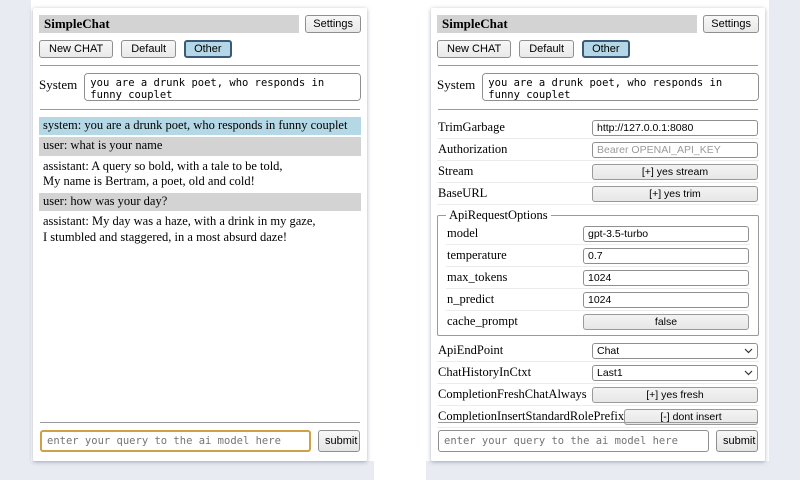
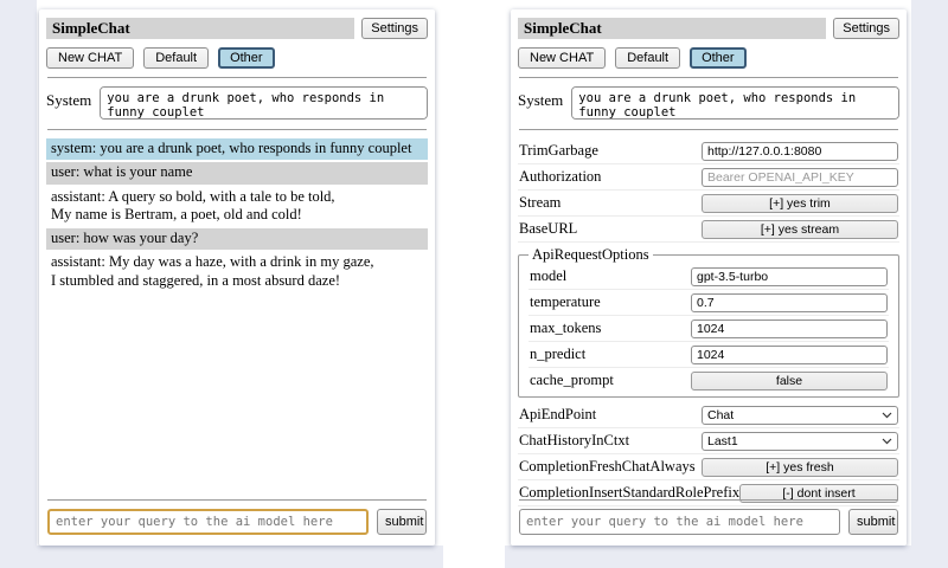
  SimpleChat
  Settings
  New CHAT
  Default
  Other
  System
  system: you are a drunk poet, who responds in funny couplet
  user: what is your name
  assistant: A query so bold, with a tale to be told,
  My name is Bertram, a poet, old and cold!
  user: how was your day?
  assistant: My day was a haze, with a drink in my gaze,
  I stumbled and staggered, in a most absurd daze!
  enter your query to the ai model here
  submit
  SimpleChat
  Settings
  New CHAT
  Default
  Other
  System
  TrimGarbage
  http://127.0.0.1:8080
  Authorization
  Bearer OPENAI_API_KEY
  Stream
- [+] yes stream
+ [+] yes trim
  BaseURL
- [+] yes trim
+ [+] yes stream
  ApiRequestOptions
  model
  gpt-3.5-turbo
  temperature
  0.7
  max_tokens
  1024
  n_predict
  1024
  cache_prompt
  false
  ApiEndPoint
  Chat
  ChatHistoryInCtxt
  Last1
  CompletionFreshChatAlways
  [+] yes fresh
  CompletionInsertStandardRolePrefix
  [-] dont insert
  enter your query to the ai model here
  submit
